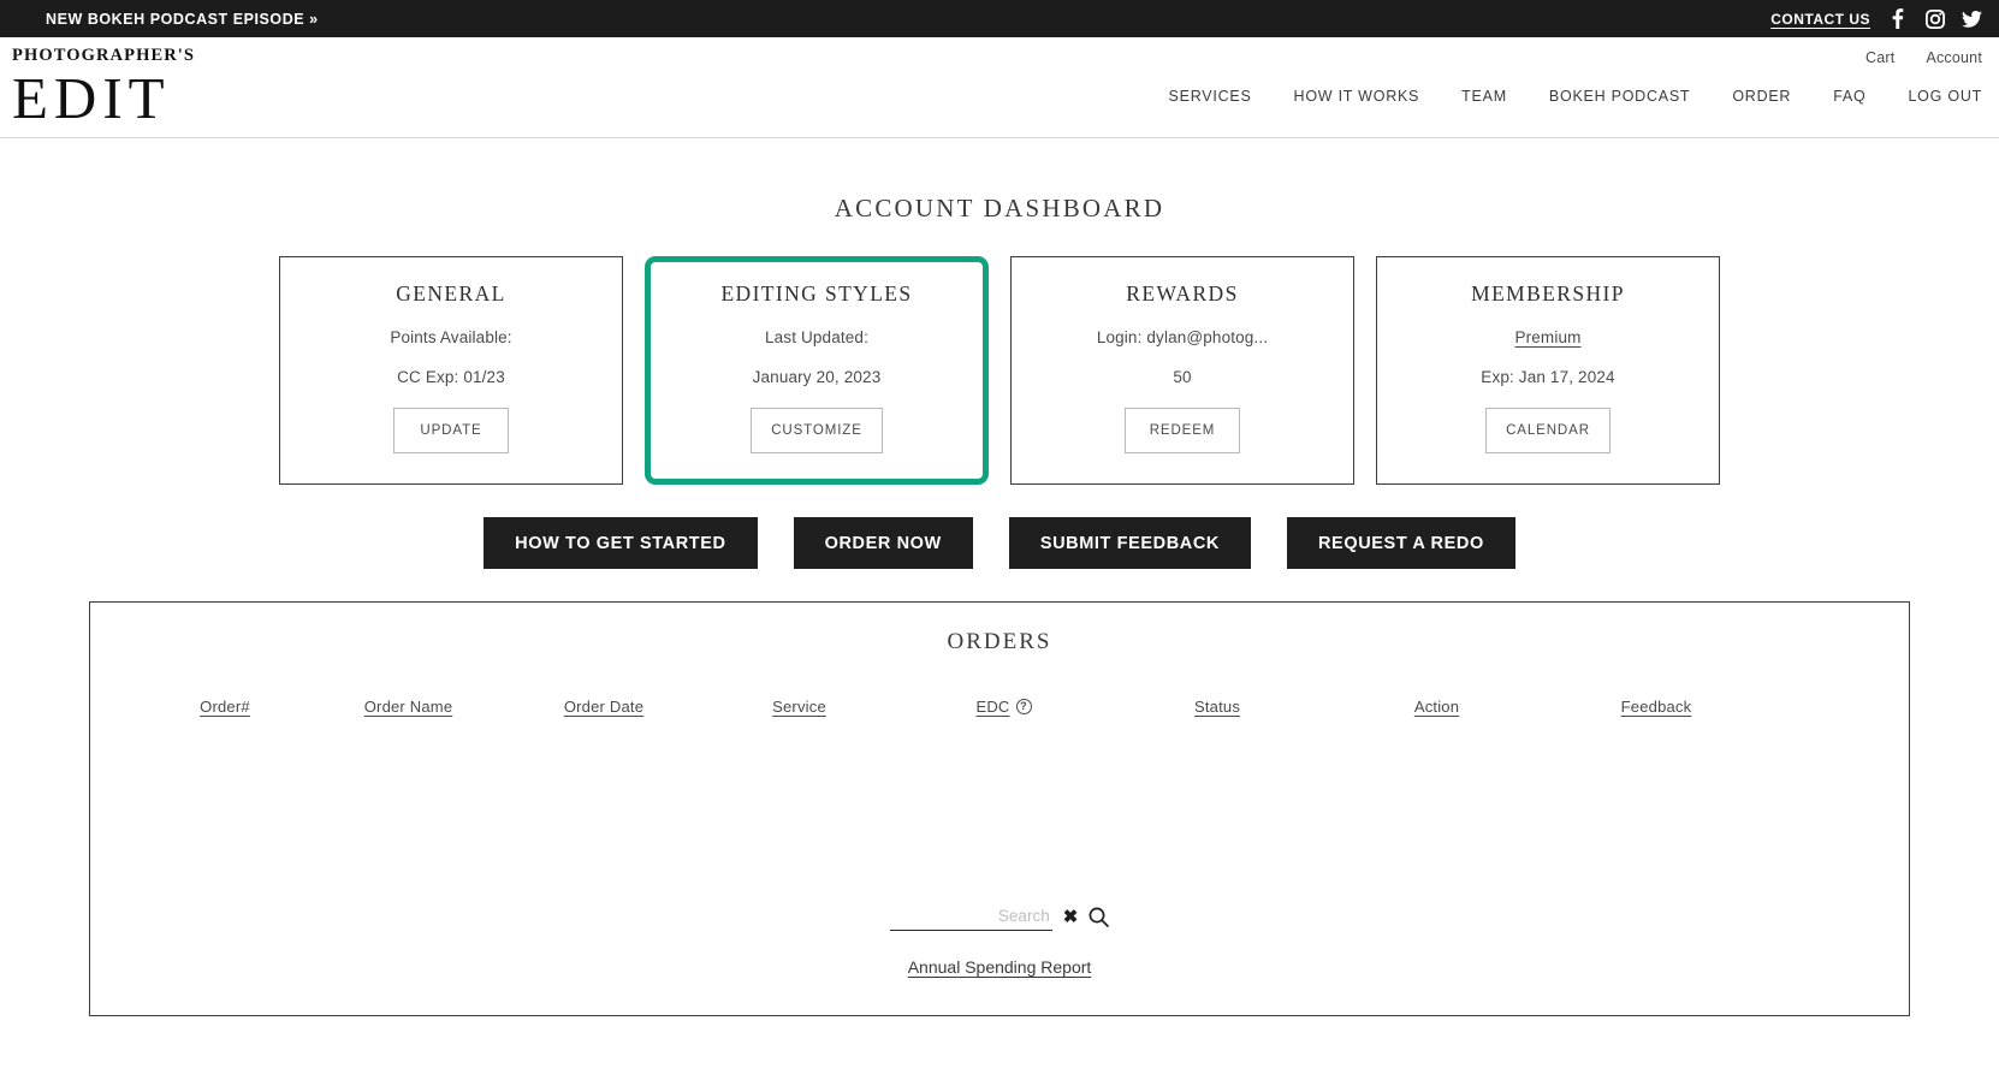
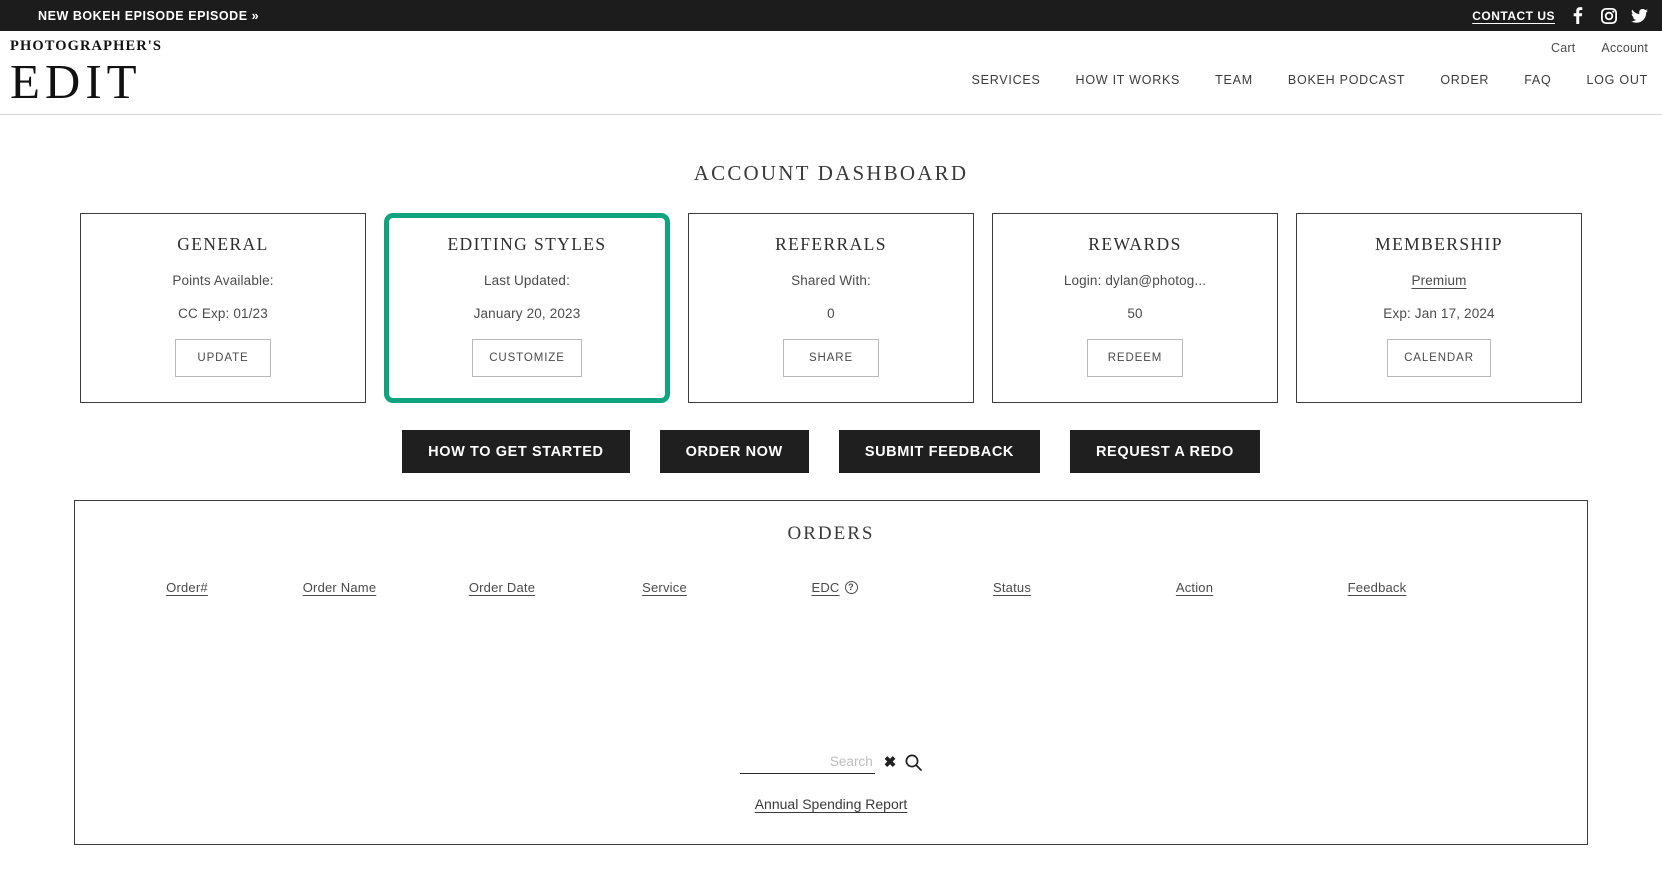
- NEW BOKEH PODCAST EPISODE »
+ NEW BOKEH EPISODE EPISODE »
  CONTACT US
  PHOTOGRAPHER'S
  EDIT
  Cart
  Account
  SERVICES
  HOW IT WORKS
  TEAM
  BOKEH PODCAST
  ORDER
  FAQ
  LOG OUT
  ACCOUNT DASHBOARD
  GENERAL
  Points Available:
  CC Exp: 01/23
  UPDATE
  EDITING STYLES
  Last Updated:
  January 20, 2023
  CUSTOMIZE
+ REFERRALS
+ Shared With:
+ 0
+ SHARE
  REWARDS
  Login: dylan@photog...
  50
  REDEEM
  MEMBERSHIP
  Premium
  Exp: Jan 17, 2024
  CALENDAR
  HOW TO GET STARTED
  ORDER NOW
  SUBMIT FEEDBACK
  REQUEST A REDO
  ORDERS
  Order#
  Order Name
  Order Date
  Service
  EDC
  ?
  Status
  Action
  Feedback
  Search
  ✖
  Annual Spending Report
